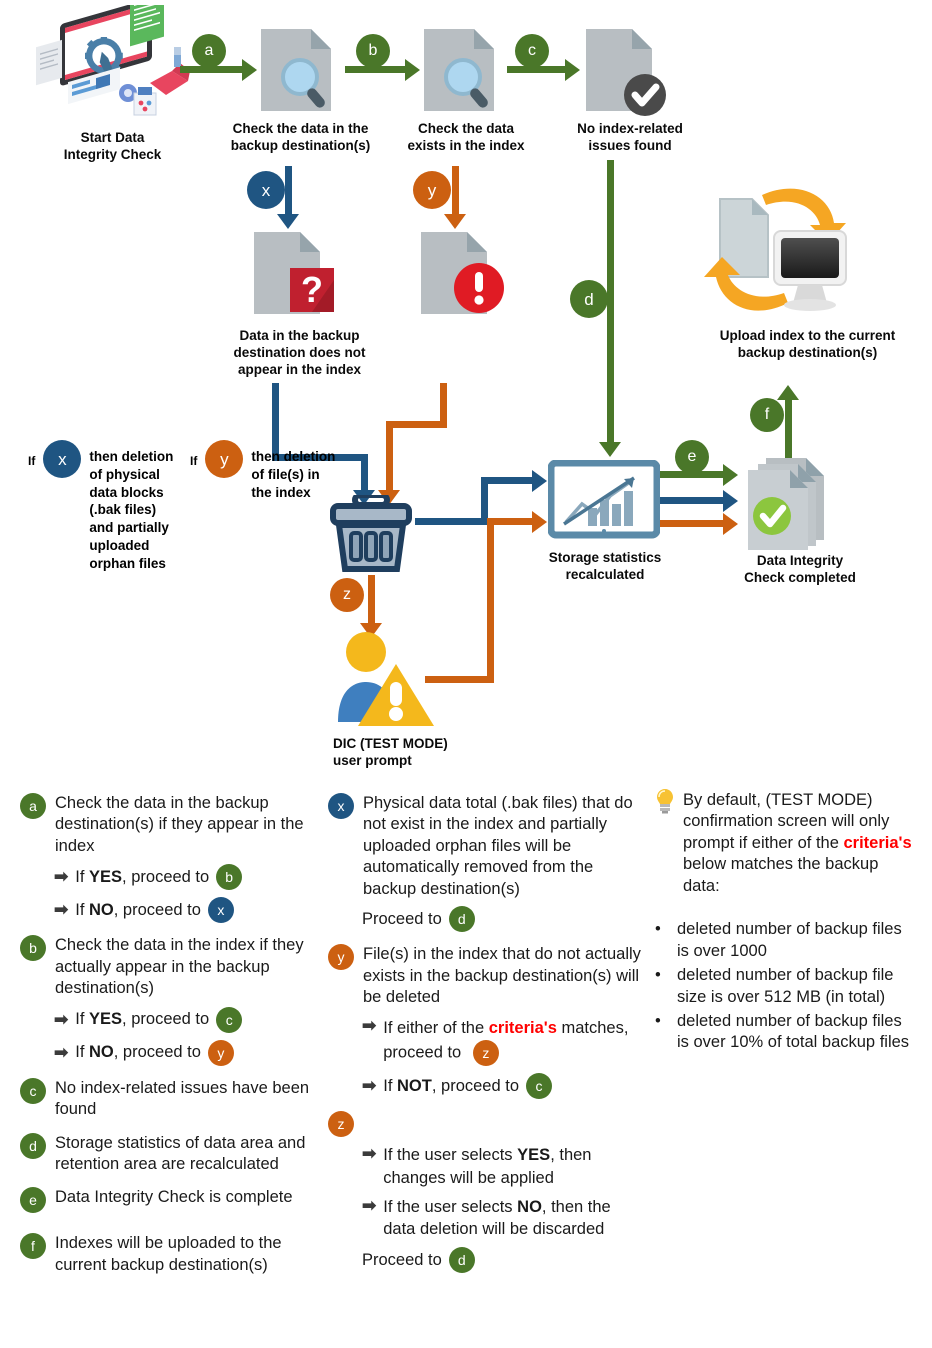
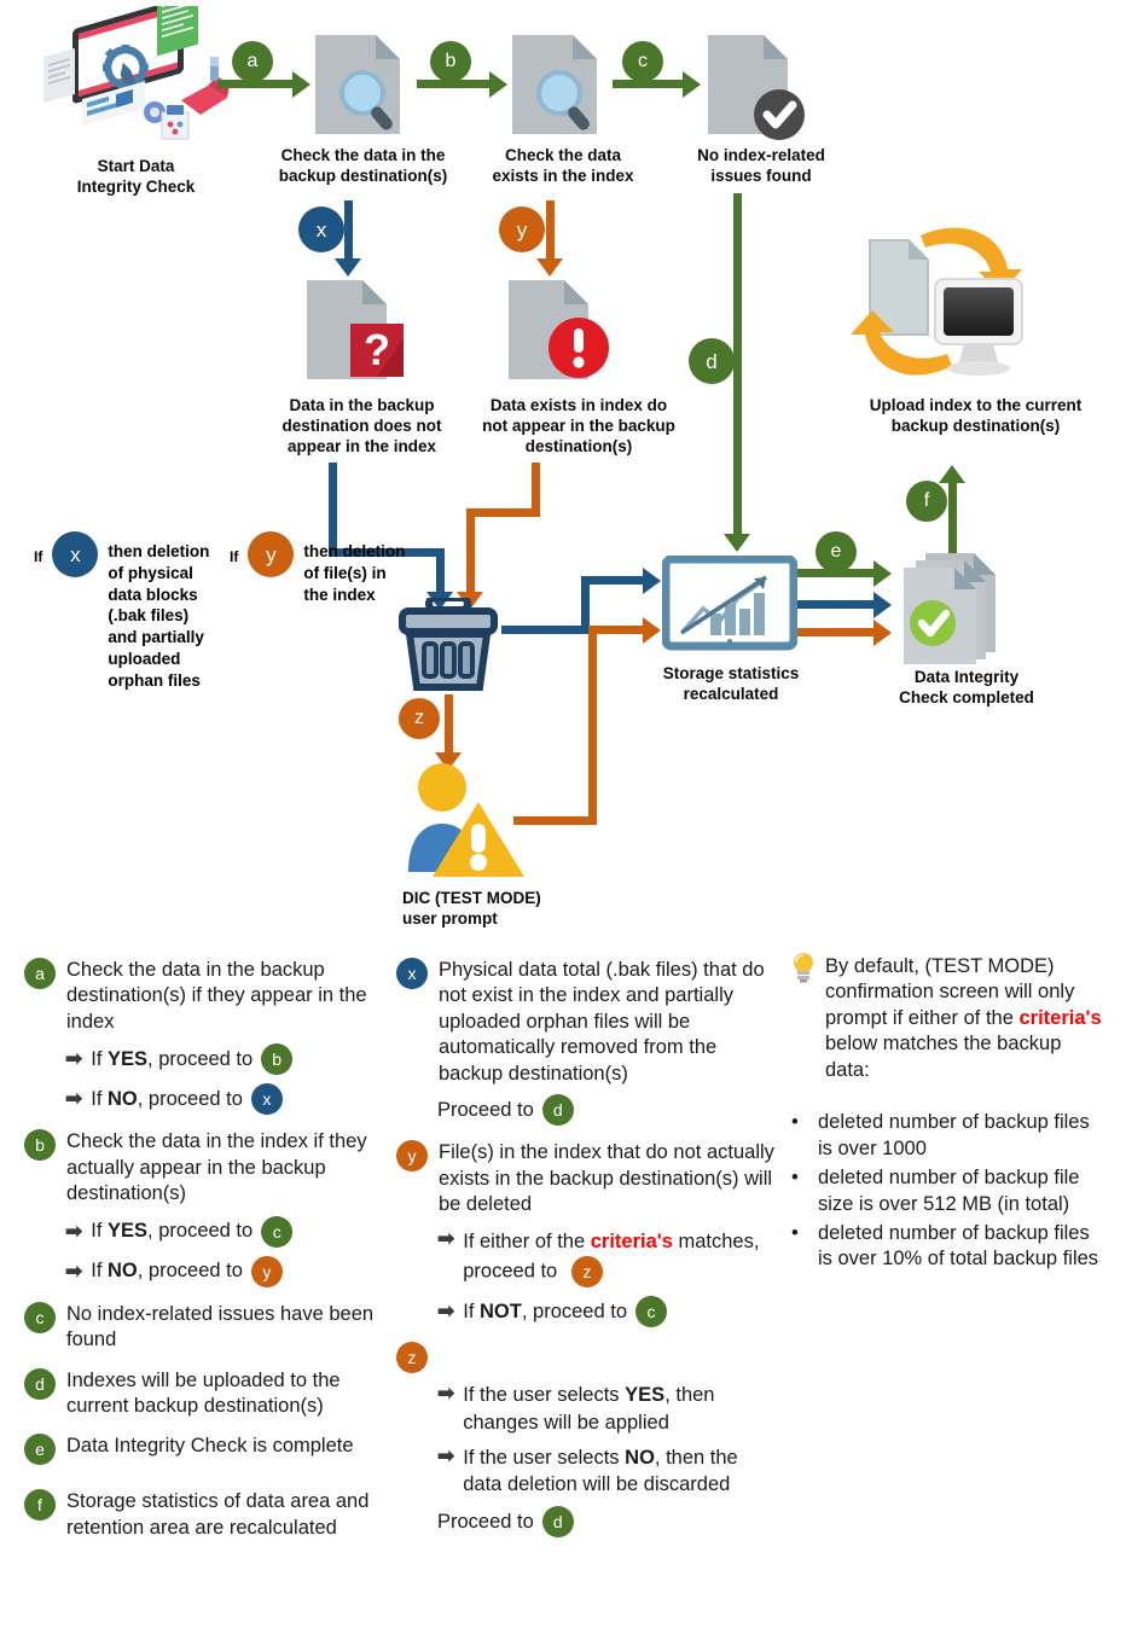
  Start Data
  Integrity Check
  a
  Check the data in the
  backup destination(s)
  b
  Check the data
  exists in the index
  c
  No index-related
  issues found
  x
  ?
  Data in the backup
  destination does not
  appear in the index
  y
+ Data exists in index do
+ not appear in the backup
+ destination(s)
  d
  Upload index to the current
  backup destination(s)
  f
  If
  x
  then deletion
  of physical
  data blocks
  (.bak files)
  and partially
  uploaded
  orphan files
  If
  y
  then deletion
  of file(s) in
  the index
  z
  Storage statistics
  recalculated
  e
  Data Integrity
  Check completed
  DIC (TEST MODE)
  user prompt
  a
  Check the data in the backup destination(s) if they appear in the index
  ➡
  If YES, proceed to
  b
  ➡
  If NO, proceed to
  x
  b
  Check the data in the index if they actually appear in the backup destination(s)
  ➡
  If YES, proceed to
  c
  ➡
  If NO, proceed to
  y
  c
  No index-related issues have been found
  d
- Storage statistics of data area and retention area are recalculated
+ Indexes will be uploaded to the current backup destination(s)
  e
  Data Integrity Check is complete
  f
- Indexes will be uploaded to the current backup destination(s)
+ Storage statistics of data area and retention area are recalculated
  x
  Physical data total (.bak files) that do not exist in the index and partially uploaded orphan files will be automatically removed from the backup destination(s)
  Proceed to
  d
  y
  File(s) in the index that do not actually exists in the backup destination(s) will be deleted
  ➡
  If either of the criteria's matches,
  proceed to z
  ➡
  If NOT, proceed to
  c
  z
  ➡
  If the user selects YES, then
  changes will be applied
  ➡
  If the user selects NO, then the
  data deletion will be discarded
  Proceed to
  d
  By default, (TEST MODE) confirmation screen will only prompt if either of the criteria's below matches the backup data:
  •
  deleted number of backup files is over 1000
  •
  deleted number of backup file size is over 512 MB (in total)
  •
  deleted number of backup files is over 10% of total backup files
